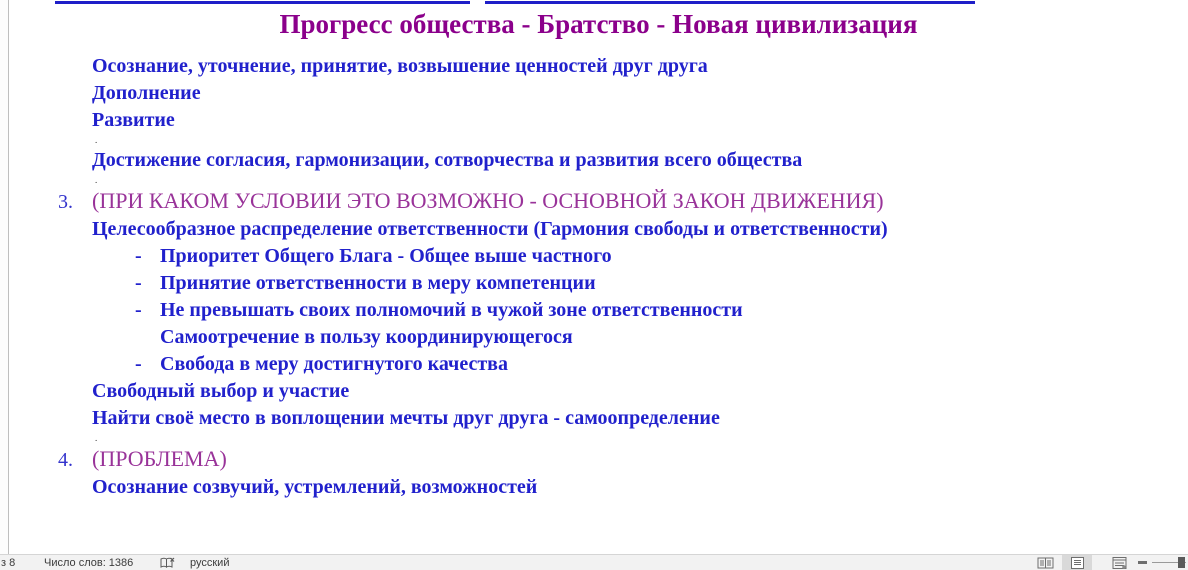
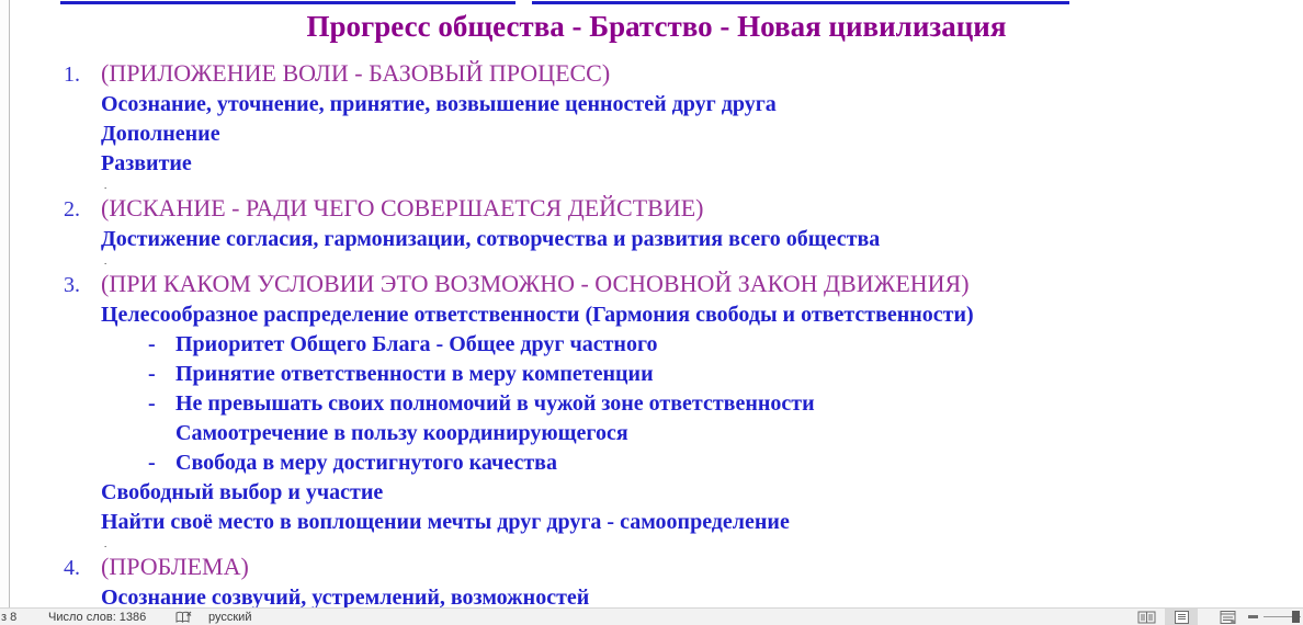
  Прогресс общества - Братство - Новая цивилизация
+ 1. (ПРИЛОЖЕНИЕ ВОЛИ - БАЗОВЫЙ ПРОЦЕСС)
  Осознание, уточнение, принятие, возвышение ценностей друг друга
  Дополнение
  Развитие
  .
+ 2. (ИСКАНИЕ - РАДИ ЧЕГО СОВЕРШАЕТСЯ ДЕЙСТВИЕ)
  Достижение согласия, гармонизации, сотворчества и развития всего общества
  .
  3. (ПРИ КАКОМ УСЛОВИИ ЭТО ВОЗМОЖНО - ОСНОВНОЙ ЗАКОН ДВИЖЕНИЯ)
  Целесообразное распределение ответственности (Гармония свободы и ответственности)
  -
- Приоритет Общего Блага - Общее выше частного
+ Приоритет Общего Блага - Общее друг частного
  -
  Принятие ответственности в меру компетенции
  -
  Не превышать своих полномочий в чужой зоне ответственности
  Самоотречение в пользу координирующегося
  -
  Свобода в меру достигнутого качества
  Свободный выбор и участие
  Найти своё место в воплощении мечты друг друга - самоопределение
  .
  4. (ПРОБЛЕМА)
  Осознание созвучий, устремлений, возможностей
  з 8
  Число слов: 1386
  русский
